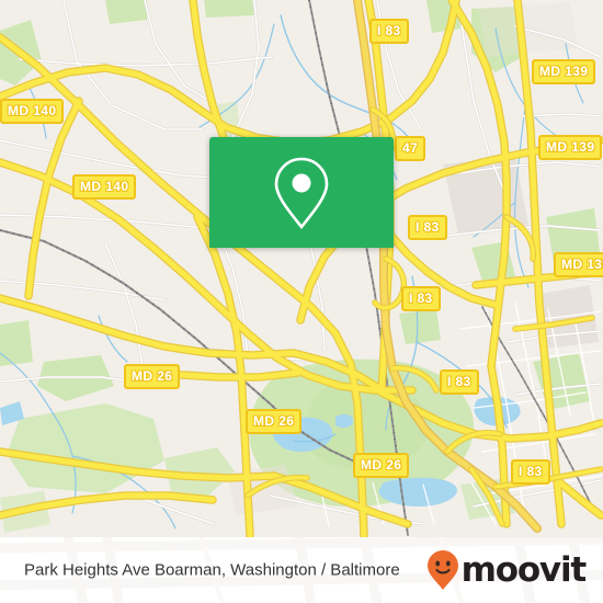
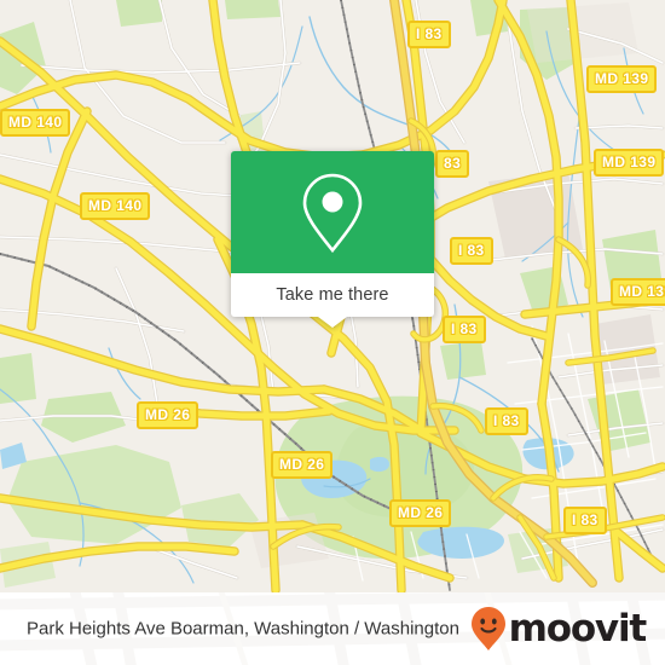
  I 83
  MD 139
  MD 140
  MD 140
- 47
+ 83
  MD 139
  I 83
  MD 13
  I 83
  MD 26
  I 83
  MD 26
  MD 26
  I 83
+ Take me there
- Park Heights Ave Boarman, Washington / Baltimore
+ Park Heights Ave Boarman, Washington / Washington
  moovit
